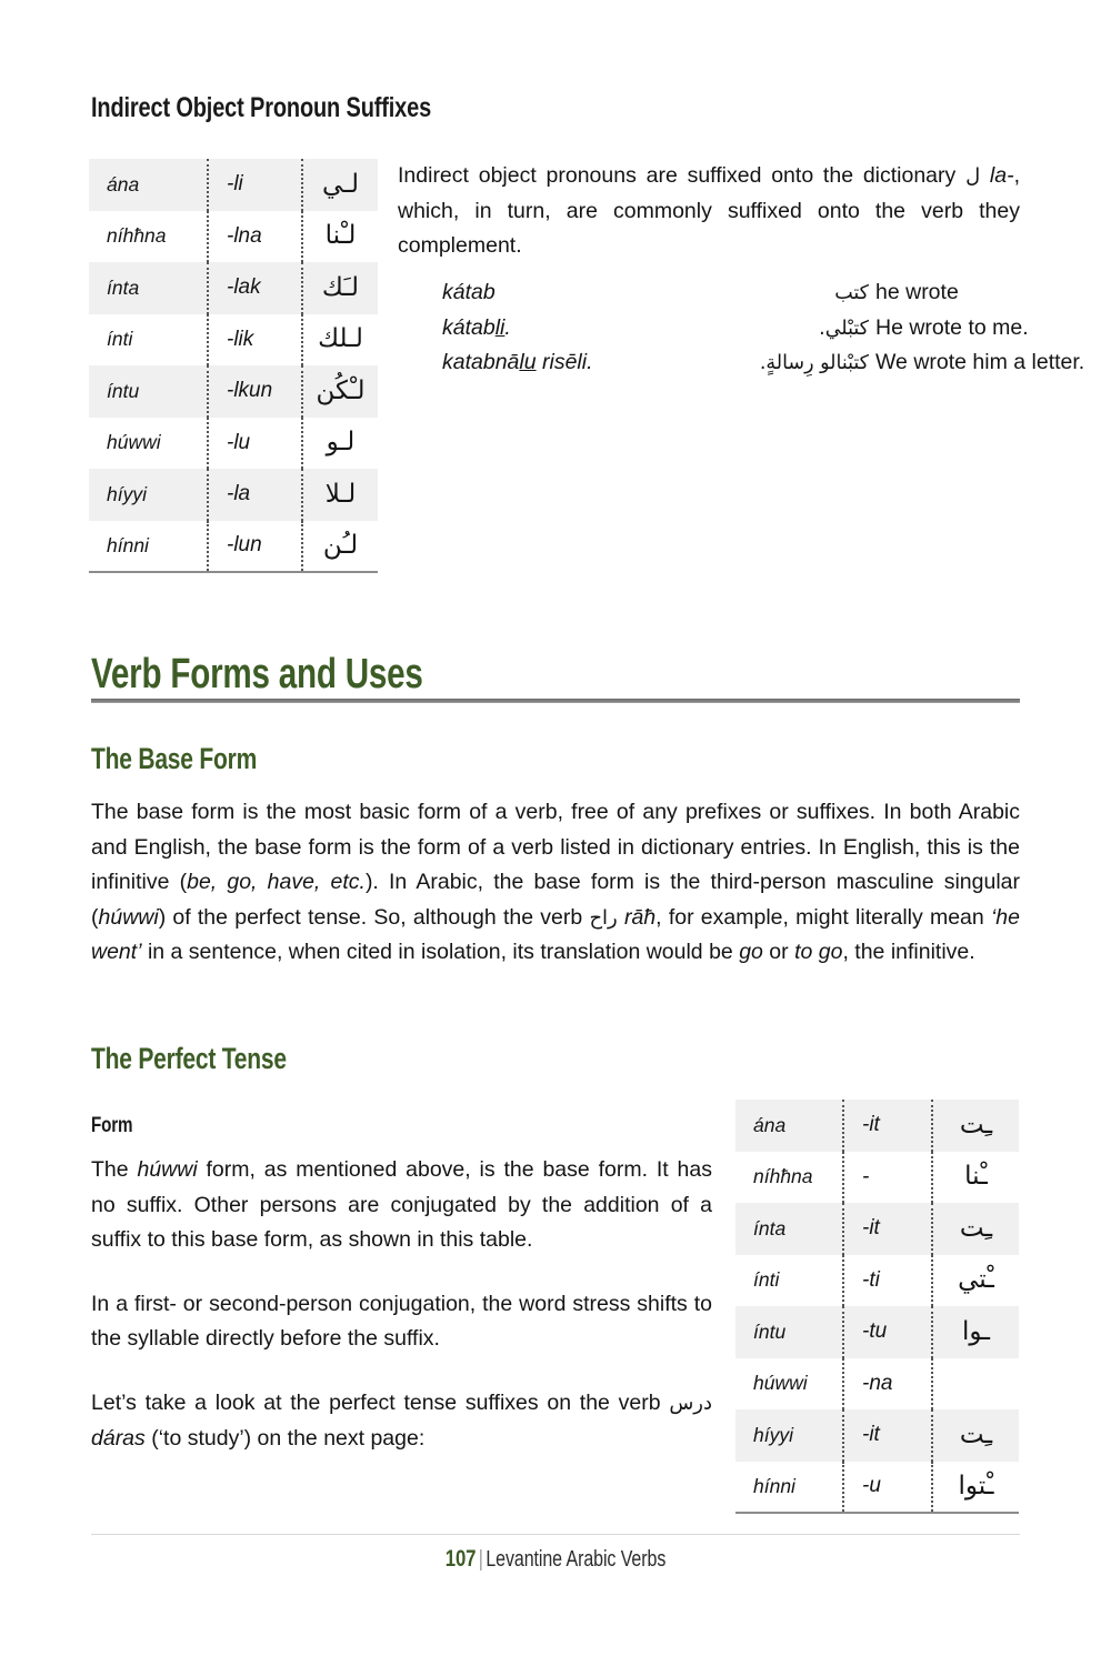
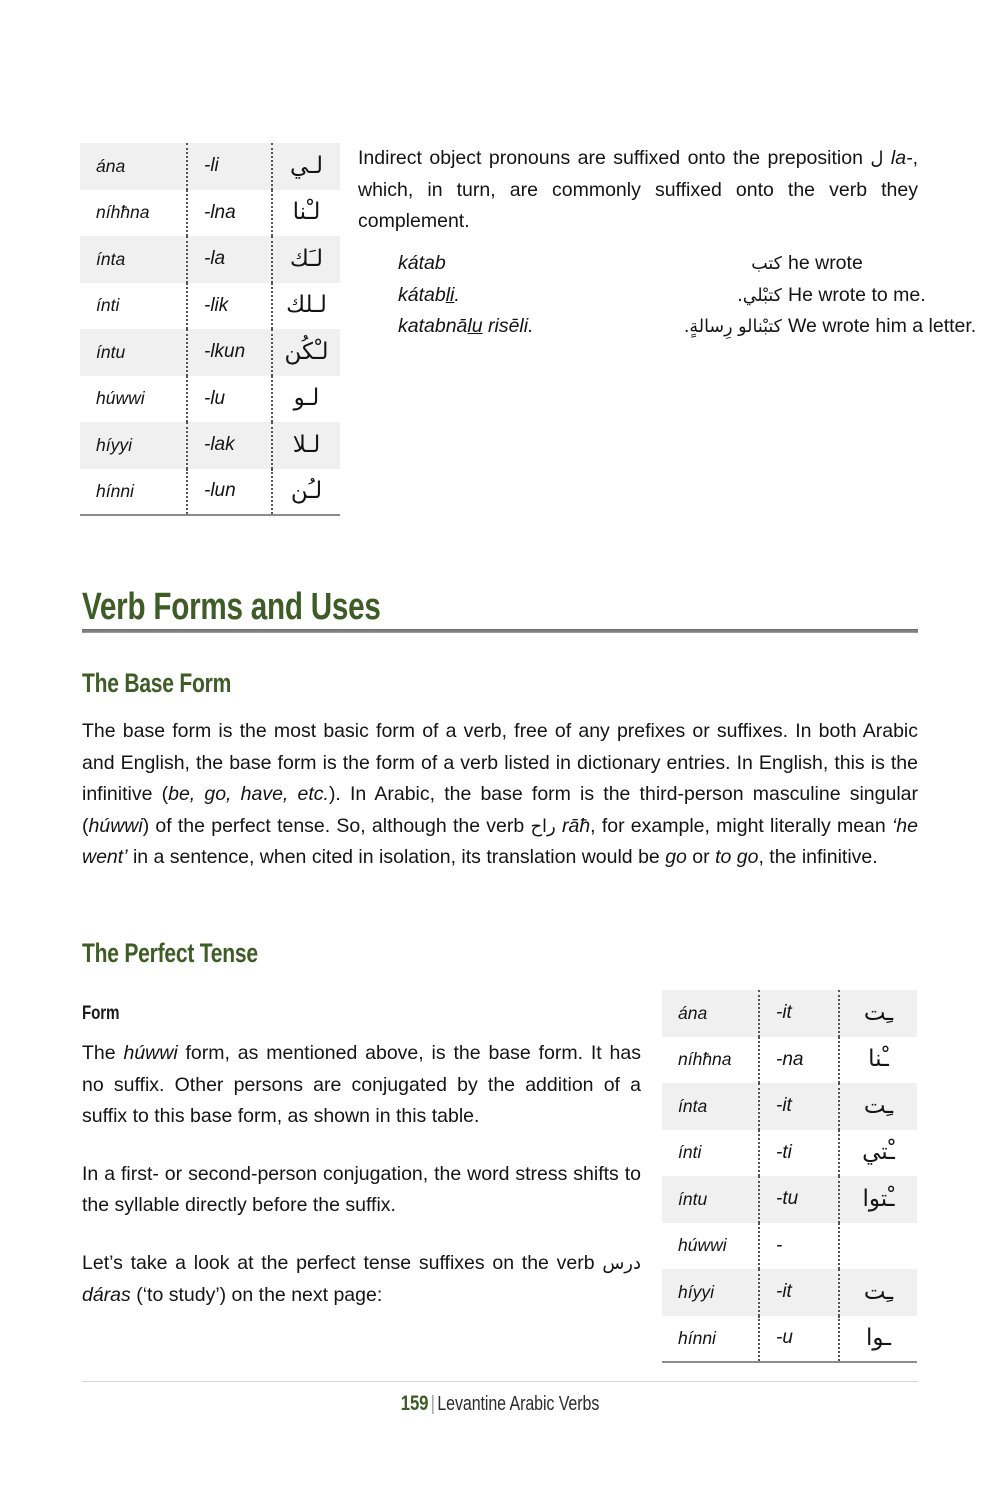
- Indirect Object Pronoun Suffixes
  ána	-li	لـي
  níhħna	-lna	لـْنا
- ínta	-lak	لـَك
+ ínta	-la	لـَك
  ínti	-lik	لـلك
  íntu	-lkun	لـْكُن
  húwwi	-lu	لـو
- híyyi	-la	لـلا
+ híyyi	-lak	لـلا
  hínni	-lun	لـُن
- Indirect object pronouns are suffixed onto the dictionary ل la-, which, in turn, are commonly suffixed onto the verb they complement.
+ Indirect object pronouns are suffixed onto the preposition ل la-, which, in turn, are commonly suffixed onto the verb they complement.
  kátab
  كتب
  he wrote
  kátabli.
  كتبْلي.
  He wrote to me.
  katabnālu risēli.
  كتبْنالو رِسالةٍ.
  We wrote him a letter.
  Verb Forms and Uses
  The Base Form
  The base form is the most basic form of a verb, free of any prefixes or suffixes. In both Arabic and English, the base form is the form of a verb listed in dictionary entries. In English, this is the infinitive (be, go, have, etc.). In Arabic, the base form is the third-person masculine singular (húwwi) of the perfect tense. So, although the verb راح rāħ, for example, might literally mean ‘he went’ in a sentence, when cited in isolation, its translation would be go or to go, the infinitive.
  The Perfect Tense
  Form
  The húwwi form, as mentioned above, is the base form. It has no suffix. Other persons are conjugated by the addition of a suffix to this base form, as shown in this table.
  In a first- or second-person conjugation, the word stress shifts to the syllable directly before the suffix.
  Let’s take a look at the perfect tense suffixes on the verb درس dáras (‘to study’) on the next page:
  ána	-it	ـِت
- níhħna	-	ـْنا
+ níhħna	-na	ـْنا
  ínta	-it	ـِت
  ínti	-ti	ـْتي
- íntu	-tu	ـوا
+ íntu	-tu	ـْتوا
- húwwi	-na
+ húwwi	-
  híyyi	-it	ـِت
- hínni	-u	ـْتوا
+ hínni	-u	ـوا
- 107|Levantine Arabic Verbs
+ 159|Levantine Arabic Verbs
